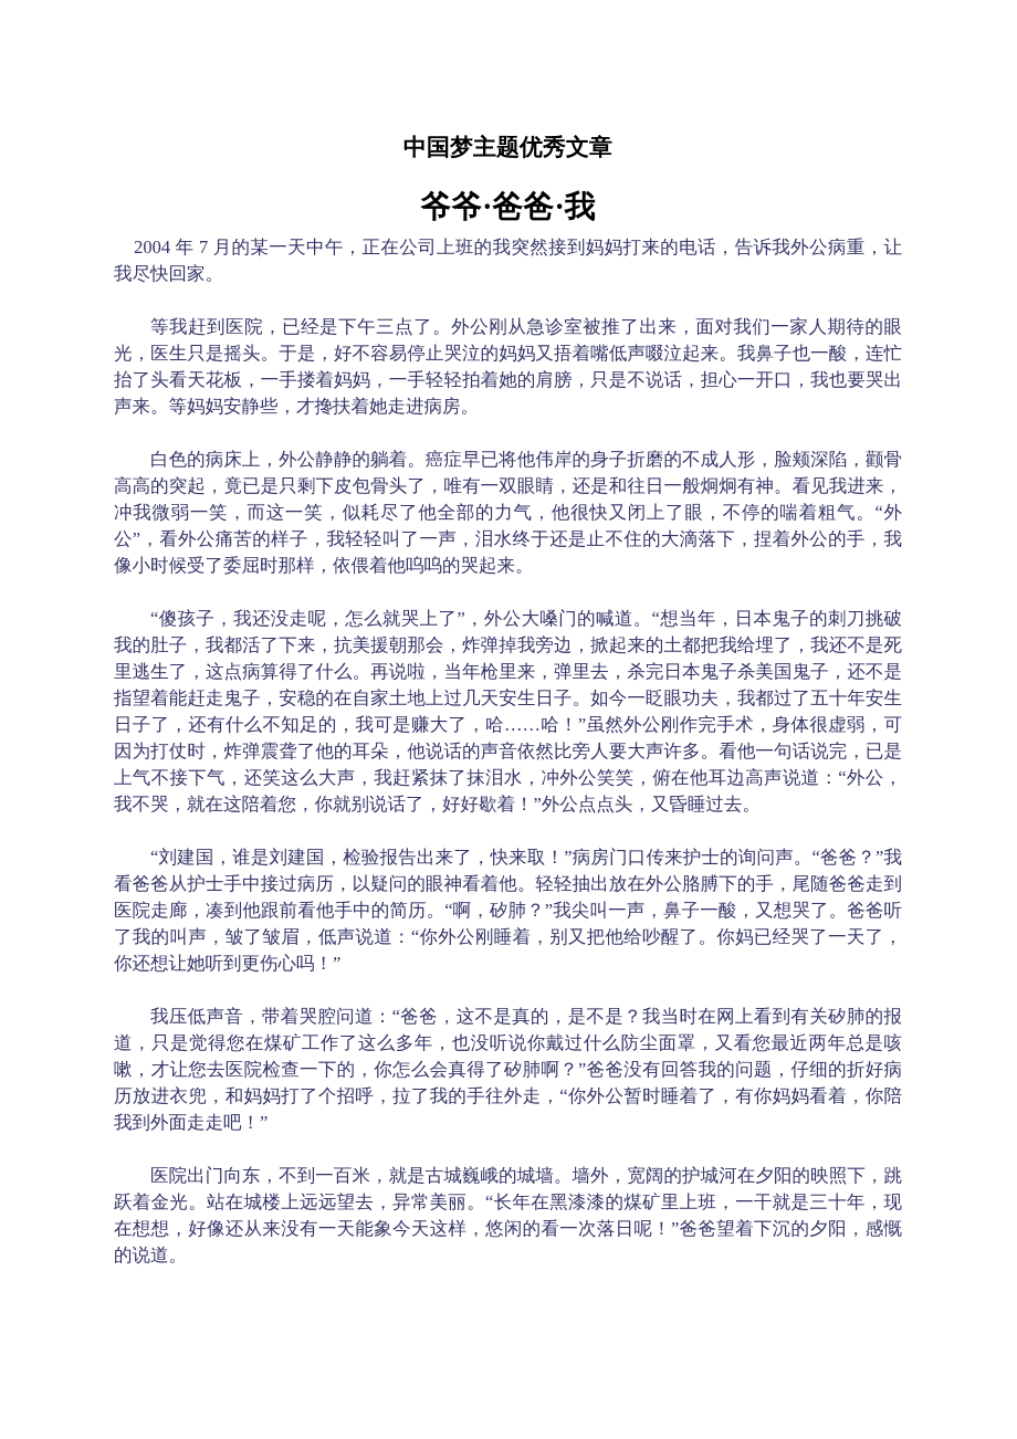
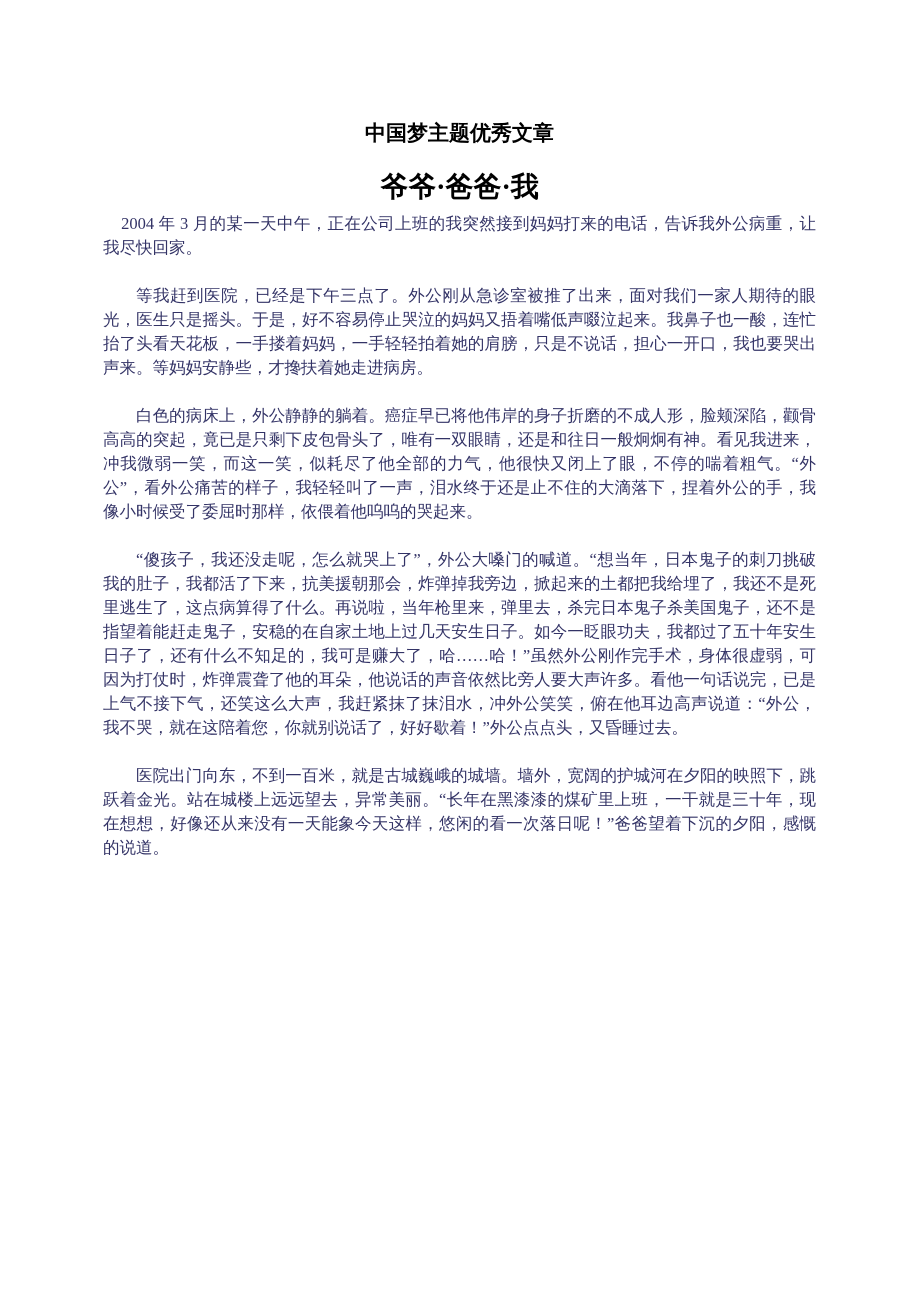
  中国梦主题优秀文章
  爷爷·爸爸·我
- 2004 年 7 月的某一天中午，正在公司上班的我突然接到妈妈打来的电话，告诉我外公病重，让我尽快回家。
+ 2004 年 3 月的某一天中午，正在公司上班的我突然接到妈妈打来的电话，告诉我外公病重，让我尽快回家。
  等我赶到医院，已经是下午三点了。外公刚从急诊室被推了出来，面对我们一家人期待的眼光，医生只是摇头。于是，好不容易停止哭泣的妈妈又捂着嘴低声啜泣起来。我鼻子也一酸，连忙抬了头看天花板，一手搂着妈妈，一手轻轻拍着她的肩膀，只是不说话，担心一开口，我也要哭出声来。等妈妈安静些，才搀扶着她走进病房。
  白色的病床上，外公静静的躺着。癌症早已将他伟岸的身子折磨的不成人形，脸颊深陷，颧骨高高的突起，竟已是只剩下皮包骨头了，唯有一双眼睛，还是和往日一般炯炯有神。看见我进来，冲我微弱一笑，而这一笑，似耗尽了他全部的力气，他很快又闭上了眼，不停的喘着粗气。“外公”，看外公痛苦的样子，我轻轻叫了一声，泪水终于还是止不住的大滴落下，捏着外公的手，我像小时候受了委屈时那样，依偎着他呜呜的哭起来。
  “傻孩子，我还没走呢，怎么就哭上了”，外公大嗓门的喊道。“想当年，日本鬼子的刺刀挑破我的肚子，我都活了下来，抗美援朝那会，炸弹掉我旁边，掀起来的土都把我给埋了，我还不是死里逃生了，这点病算得了什么。再说啦，当年枪里来，弹里去，杀完日本鬼子杀美国鬼子，还不是指望着能赶走鬼子，安稳的在自家土地上过几天安生日子。如今一眨眼功夫，我都过了五十年安生日子了，还有什么不知足的，我可是赚大了，哈……哈！”虽然外公刚作完手术，身体很虚弱，可因为打仗时，炸弹震聋了他的耳朵，他说话的声音依然比旁人要大声许多。看他一句话说完，已是上气不接下气，还笑这么大声，我赶紧抹了抹泪水，冲外公笑笑，俯在他耳边高声说道：“外公，我不哭，就在这陪着您，你就别说话了，好好歇着！”外公点点头，又昏睡过去。
- “刘建国，谁是刘建国，检验报告出来了，快来取！”病房门口传来护士的询问声。“爸爸？”我看爸爸从护士手中接过病历，以疑问的眼神看着他。轻轻抽出放在外公胳膊下的手，尾随爸爸走到医院走廊，凑到他跟前看他手中的简历。“啊，矽肺？”我尖叫一声，鼻子一酸，又想哭了。爸爸听了我的叫声，皱了皱眉，低声说道：“你外公刚睡着，别又把他给吵醒了。你妈已经哭了一天了，你还想让她听到更伤心吗！”
- 我压低声音，带着哭腔问道：“爸爸，这不是真的，是不是？我当时在网上看到有关矽肺的报道，只是觉得您在煤矿工作了这么多年，也没听说你戴过什么防尘面罩，又看您最近两年总是咳嗽，才让您去医院检查一下的，你怎么会真得了矽肺啊？”爸爸没有回答我的问题，仔细的折好病历放进衣兜，和妈妈打了个招呼，拉了我的手往外走，“你外公暂时睡着了，有你妈妈看着，你陪我到外面走走吧！”
  医院出门向东，不到一百米，就是古城巍峨的城墙。墙外，宽阔的护城河在夕阳的映照下，跳跃着金光。站在城楼上远远望去，异常美丽。“长年在黑漆漆的煤矿里上班，一干就是三十年，现在想想，好像还从来没有一天能象今天这样，悠闲的看一次落日呢！”爸爸望着下沉的夕阳，感慨的说道。
